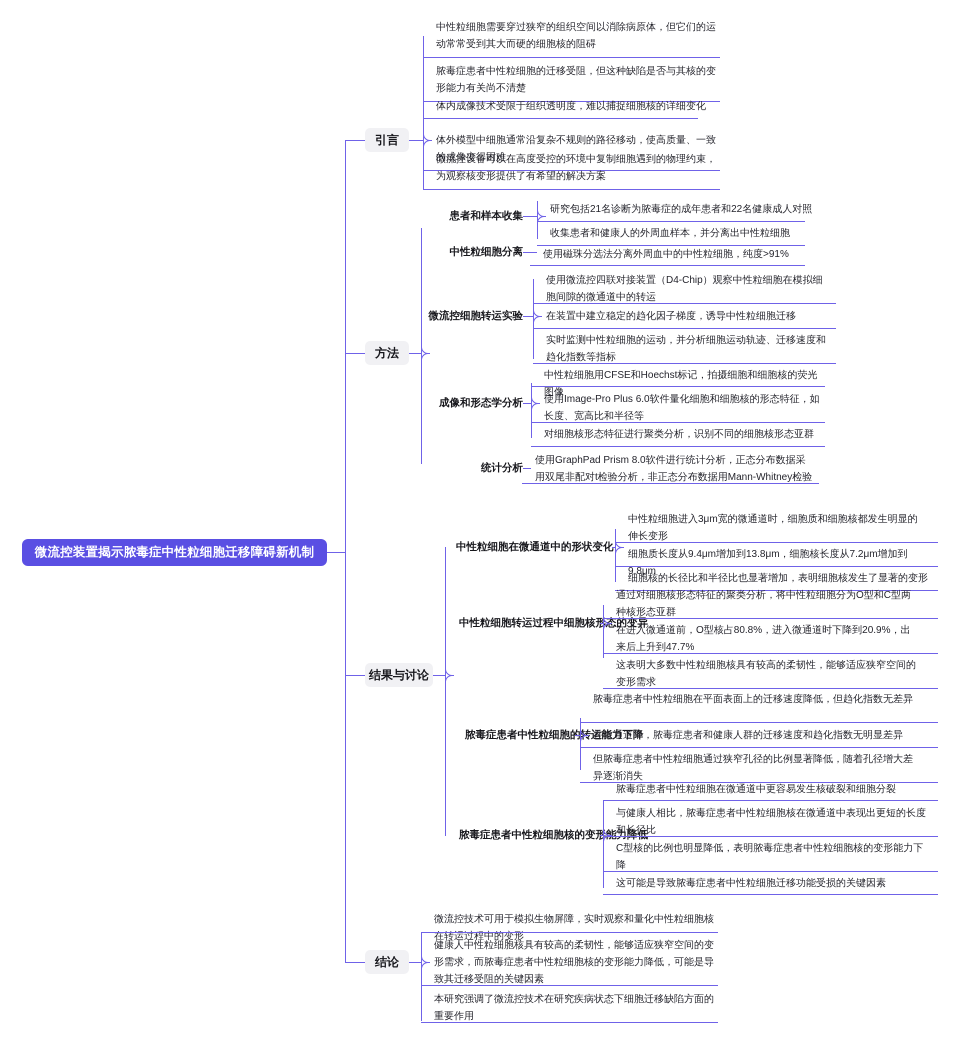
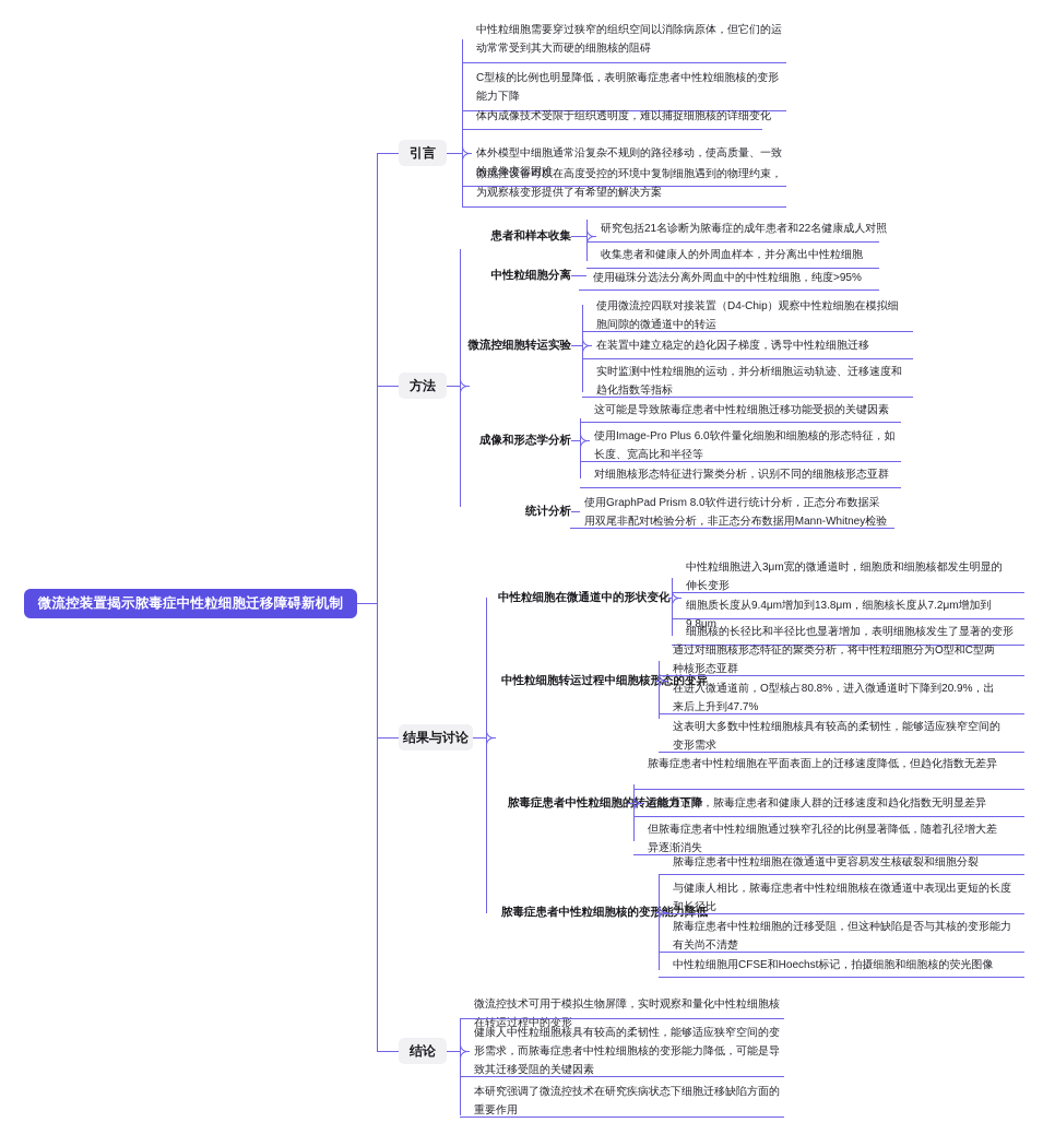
  微流控装置揭示脓毒症中性粒细胞迁移障碍新机制
  引言
  方法
  结果与讨论
  结论
  中性粒细胞需要穿过狭窄的组织空间以消除病原体，但它们的运动常常受到其大而硬的细胞核的阻碍
- 脓毒症患者中性粒细胞的迁移受阻，但这种缺陷是否与其核的变形能力有关尚不清楚
+ C型核的比例也明显降低，表明脓毒症患者中性粒细胞核的变形能力下降
  体内成像技术受限于组织透明度，难以捕捉细胞核的详细变化
  体外模型中细胞通常沿复杂不规则的路径移动，使高质量、一致的成像变得困难
  微流控设备可以在高度受控的环境中复制细胞遇到的物理约束，为观察核变形提供了有希望的解决方案
  患者和样本收集
  研究包括21名诊断为脓毒症的成年患者和22名健康成人对照
  收集患者和健康人的外周血样本，并分离出中性粒细胞
  中性粒细胞分离
- 使用磁珠分选法分离外周血中的中性粒细胞，纯度>91%
+ 使用磁珠分选法分离外周血中的中性粒细胞，纯度>95%
  微流控细胞转运实验
  使用微流控四联对接装置（D4-Chip）观察中性粒细胞在模拟细胞间隙的微通道中的转运
  在装置中建立稳定的趋化因子梯度，诱导中性粒细胞迁移
  实时监测中性粒细胞的运动，并分析细胞运动轨迹、迁移速度和趋化指数等指标
  成像和形态学分析
- 中性粒细胞用CFSE和Hoechst标记，拍摄细胞和细胞核的荧光图像
+ 这可能是导致脓毒症患者中性粒细胞迁移功能受损的关键因素
  使用Image-Pro Plus 6.0软件量化细胞和细胞核的形态特征，如长度、宽高比和半径等
  对细胞核形态特征进行聚类分析，识别不同的细胞核形态亚群
  统计分析
  使用GraphPad Prism 8.0软件进行统计分析，正态分布数据采用双尾非配对t检验分析，非正态分布数据用Mann-Whitney检验
  中性粒细胞在微通道中的形状变化
  中性粒细胞进入3μm宽的微通道时，细胞质和细胞核都发生明显的伸长变形
  细胞质长度从9.4μm增加到13.8μm，细胞核长度从7.2μm增加到9.8μm
  细胞核的长径比和半径比也显著增加，表明细胞核发生了显著的变形
  中性粒细胞转运过程中细胞核
  通过对细胞核形态特征的聚类分析，将中性粒细胞分为O型和C型两种核形态亚群
  在进入微通道前，O型核占80.8%，进入微通道时下降到20.9%，出来后上升到47.7%
  这表明大多数中性粒细胞核具有较高的柔韧性，能够适应狭窄空间的变形需求
  脓毒症患者中性粒细胞在平面表面上的迁移速度降低，但趋化指数无差异
  在微通道中，脓毒症患者和健康人群的迁移速度和趋化指数无明显差异
  但脓毒症患者中性粒细胞通过狭窄孔径的比例显著降低，随着孔径增大差异逐渐消失
  脓毒症患者中性粒细胞核的变
  脓毒症患者中性粒细胞在微通道中更容易发生核破裂和细胞分裂
  与健康人相比，脓毒症患者中性粒细胞核在微通道中表现出更短的长度和长径比
- C型核的比例也明显降低，表明脓毒症患者中性粒细胞核的变形能力下降
+ 脓毒症患者中性粒细胞的迁移受阻，但这种缺陷是否与其核的变形能力有关尚不清楚
- 这可能是导致脓毒症患者中性粒细胞迁移功能受损的关键因素
+ 中性粒细胞用CFSE和Hoechst标记，拍摄细胞和细胞核的荧光图像
  微流控技术可用于模拟生物屏障，实时观察和量化中性粒细胞核在转运过程中的变形
  健康人中性粒细胞核具有较高的柔韧性，能够适应狭窄空间的变形需求，而脓毒症患者中性粒细胞核的变形能力降低，可能是导致其迁移受阻的关键因素
  本研究强调了微流控技术在研究疾病状态下细胞迁移缺陷方面的重要作用
